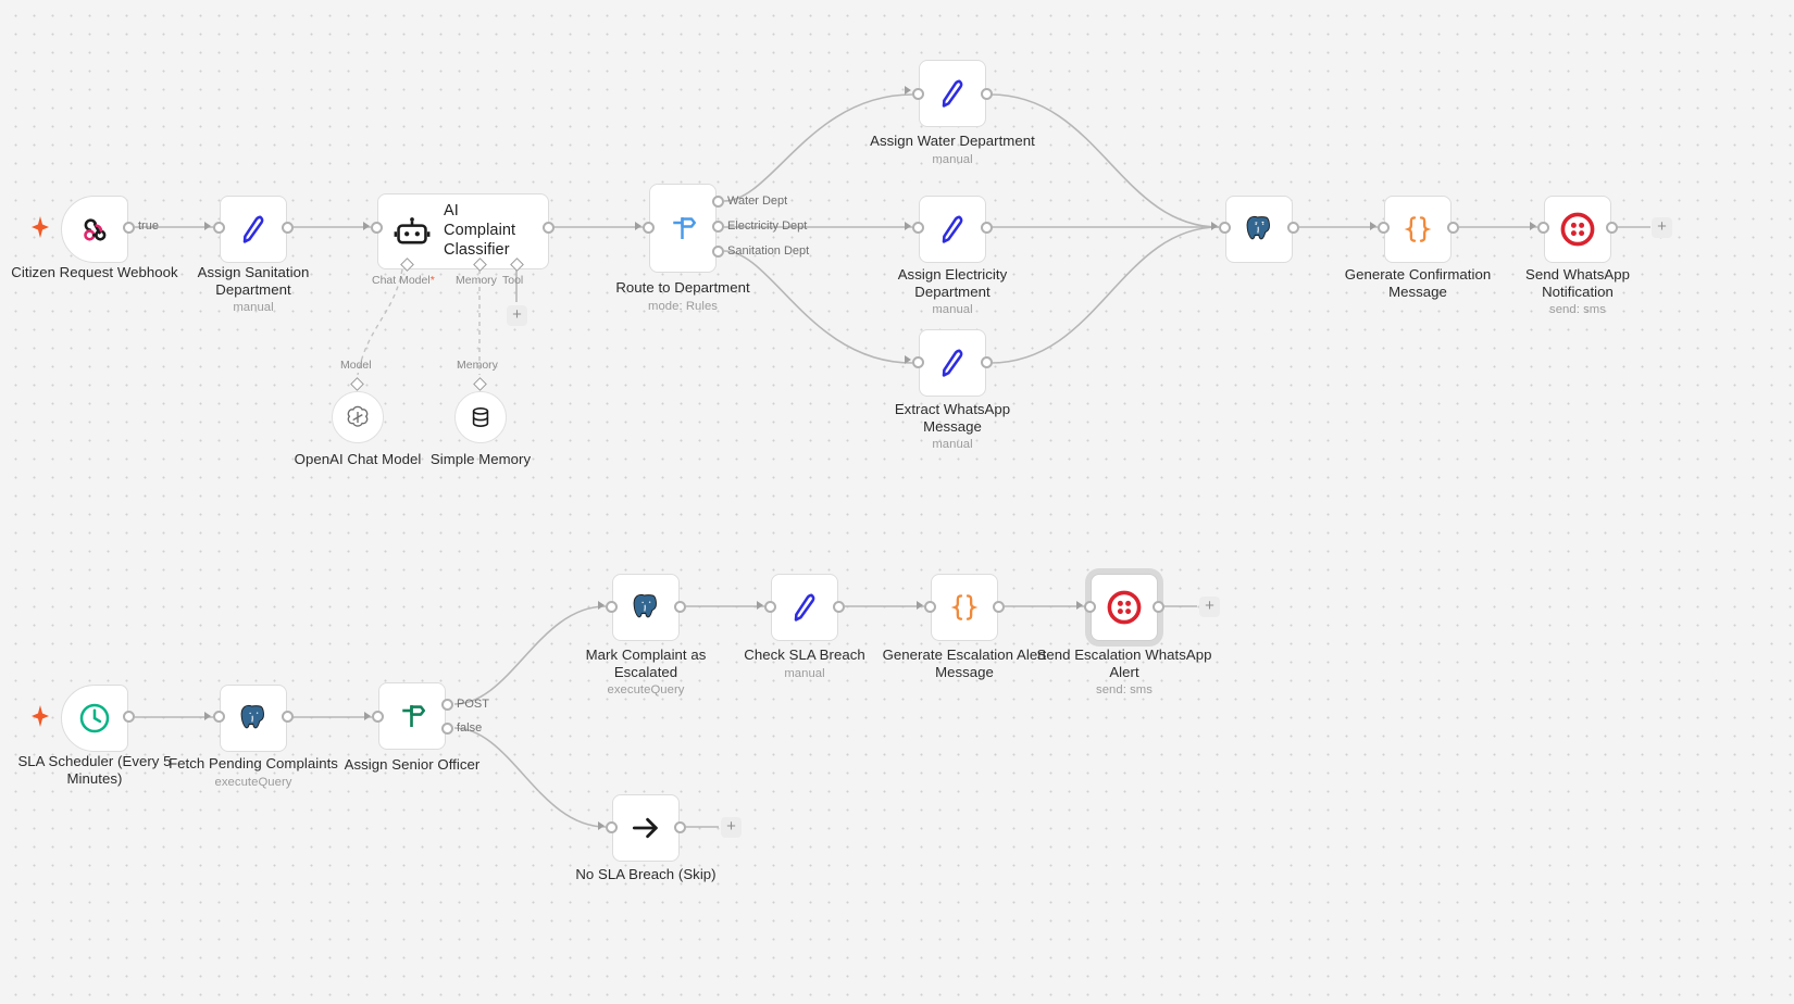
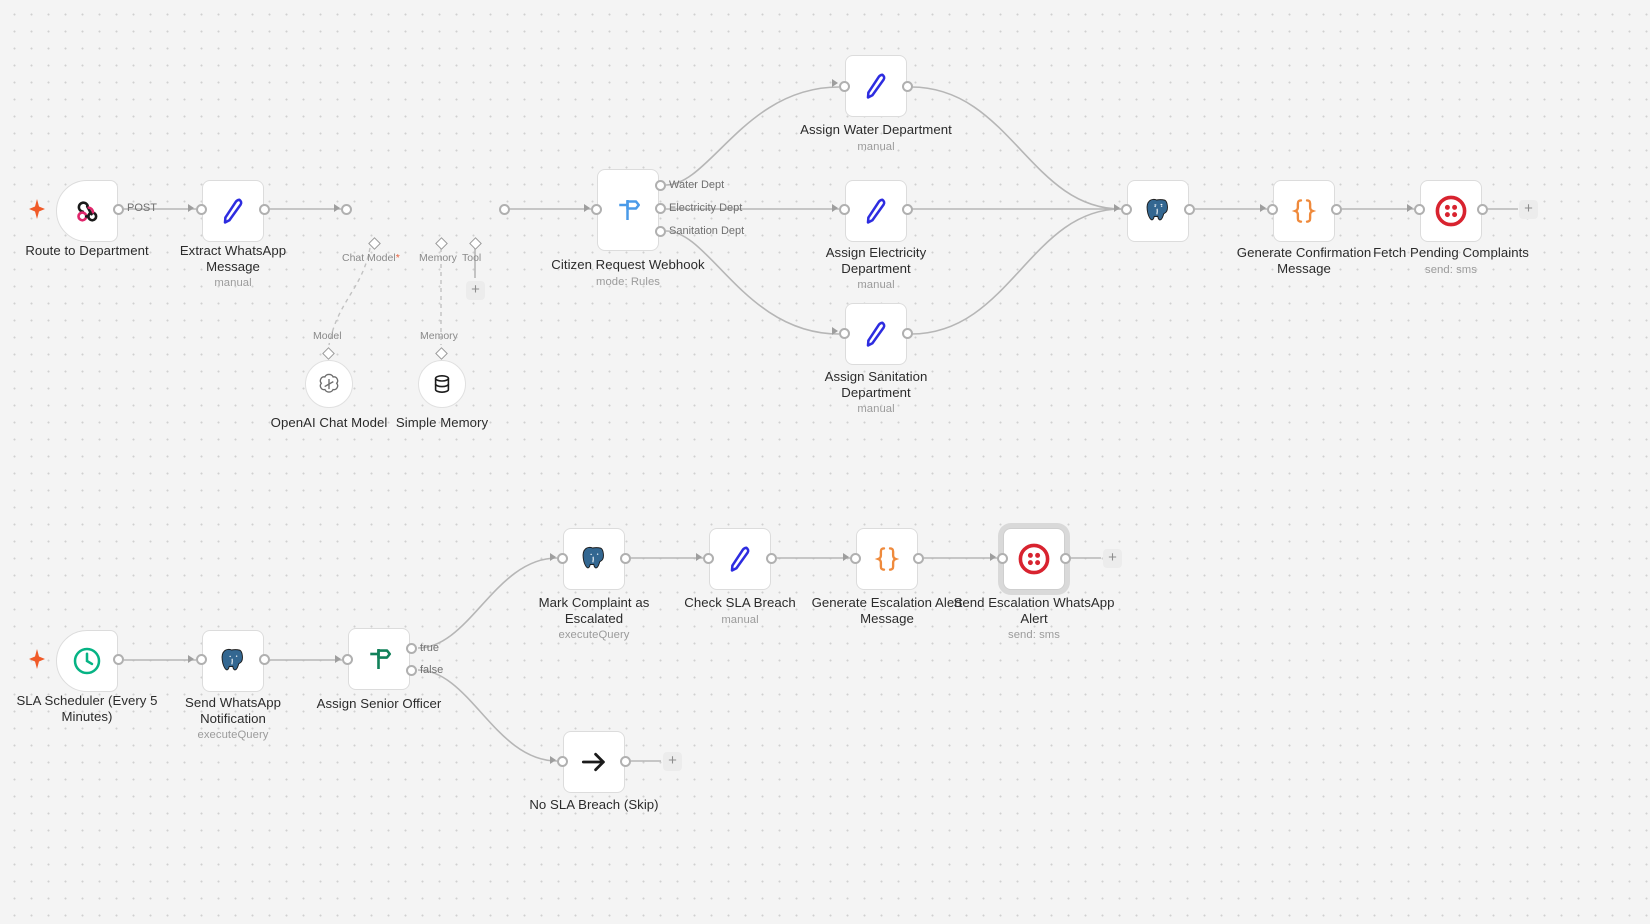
- Citizen Request Webhook
+ Route to Department
- true
+ POST
- Assign Sanitation Department
+ Extract WhatsApp Message
  manual
- AI Complaint Classifier
  Chat Model*
  Memory
  Tool
  +
  Model
  Memory
  OpenAI Chat Model
  Simple Memory
  Water Dept
  Electricity Dept
  Sanitation Dept
- Route to Department
+ Citizen Request Webhook
  mode: Rules
  Assign Water Department
  manual
  Assign Electricity Department
  manual
- Extract WhatsApp Message
+ Assign Sanitation Department
  manual
  Generate Confirmation Message
  +
- Send WhatsApp Notification
+ Fetch Pending Complaints
  send: sms
  SLA Scheduler (Every 5 Minutes)
- Fetch Pending Complaints
+ Send WhatsApp Notification
  executeQuery
- POST
+ true
  false
  Assign Senior Officer
  Mark Complaint as Escalated
  executeQuery
  Check SLA Breach
  manual
  Generate Escalation Alert Message
  +
  Send Escalation WhatsApp Alert
  send: sms
  +
  No SLA Breach (Skip)
